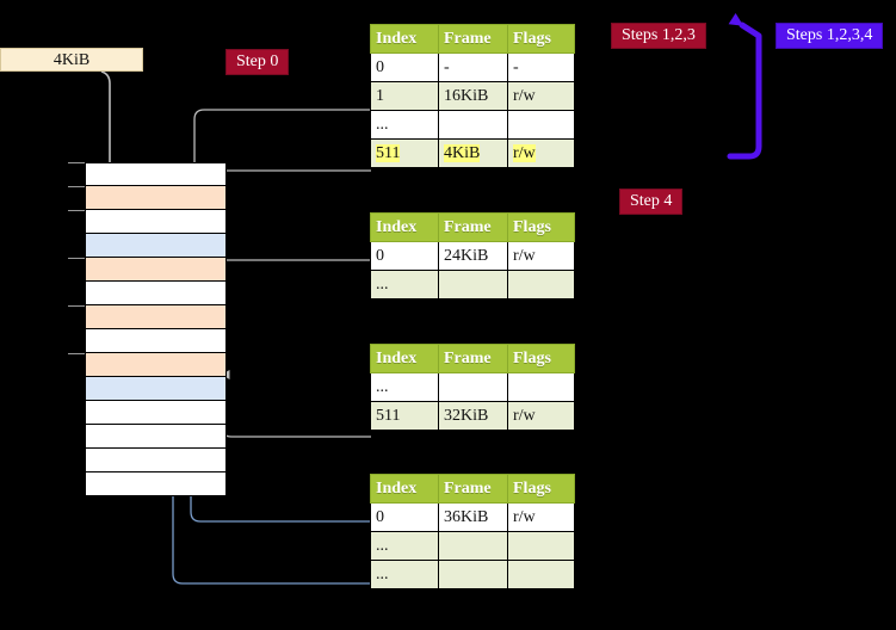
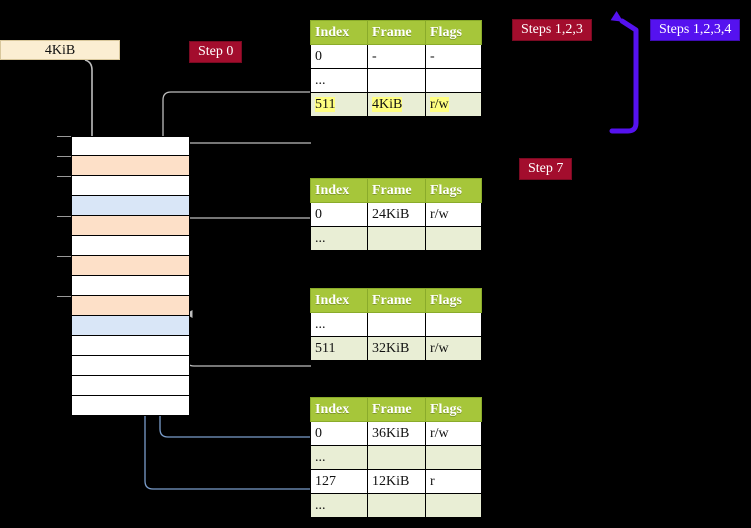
  4KiB
  Step 0
- Step 4
+ Step 7
  Steps 1,2,3
  Steps 1,2,3,4
  Index	Frame	Flags
  0	-	-
- 1	16KiB	r/w
  ...
  511	4KiB	r/w
  Index	Frame	Flags
  0	24KiB	r/w
  ...
  Index	Frame	Flags
  ...
  511	32KiB	r/w
  Index	Frame	Flags
  0	36KiB	r/w
  ...
+ 127	12KiB	r
  ...
